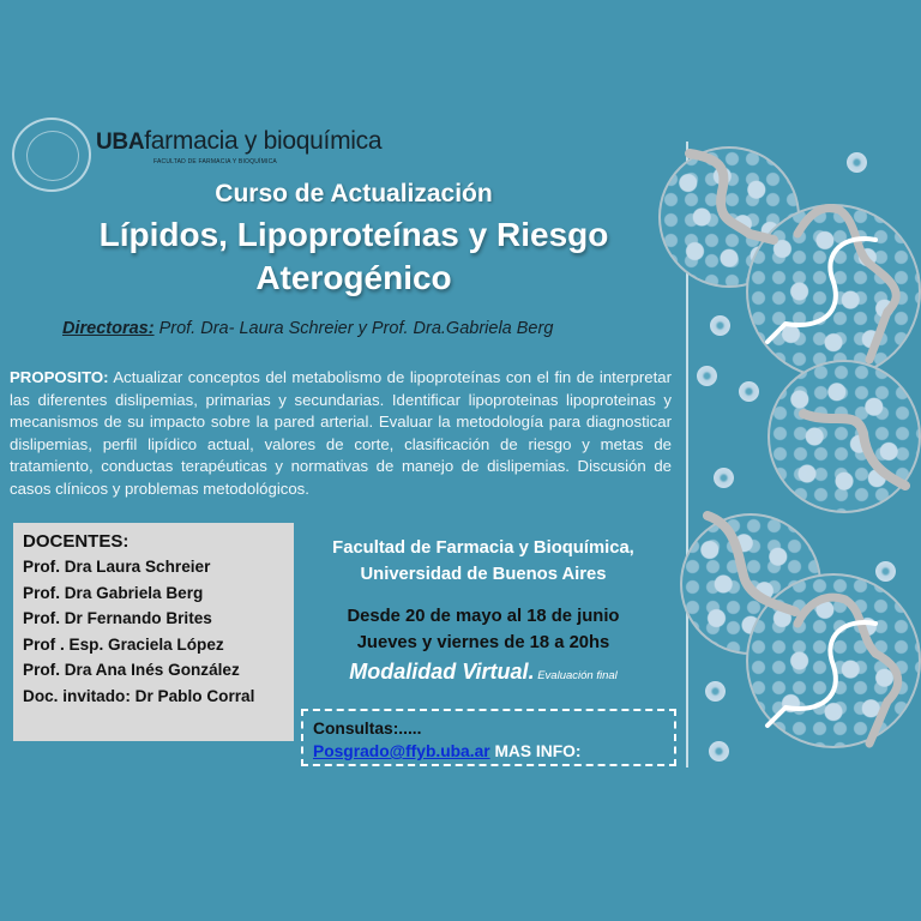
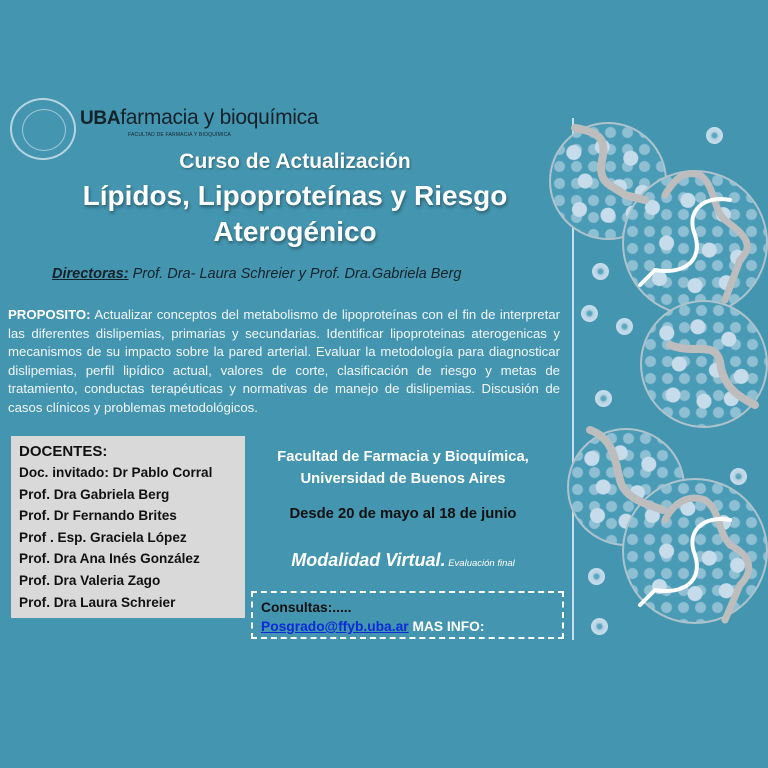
  UBAfarmacia y bioquímica
  Curso de Actualización
  Lípidos, Lipoproteínas y Riesgo
  Aterogénico
  Directoras: Prof. Dra- Laura Schreier y Prof. Dra.Gabriela Berg
- PROPOSITO: Actualizar conceptos del metabolismo de lipoproteínas con el fin de interpretar las diferentes dislipemias, primarias y secundarias. Identificar lipoproteinas lipoproteinas y mecanismos de su impacto sobre la pared arterial. Evaluar la metodología para diagnosticar dislipemias, perfil lipídico actual, valores de corte, clasificación de riesgo y metas de tratamiento, conductas terapéuticas y normativas de manejo de dislipemias. Discusión de casos clínicos y problemas metodológicos.
+ PROPOSITO: Actualizar conceptos del metabolismo de lipoproteínas con el fin de interpretar las diferentes dislipemias, primarias y secundarias. Identificar lipoproteinas aterogenicas y mecanismos de su impacto sobre la pared arterial. Evaluar la metodología para diagnosticar dislipemias, perfil lipídico actual, valores de corte, clasificación de riesgo y metas de tratamiento, conductas terapéuticas y normativas de manejo de dislipemias. Discusión de casos clínicos y problemas metodológicos.
  DOCENTES:
- Prof. Dra Laura Schreier
+ Doc. invitado: Dr Pablo Corral
  Prof. Dra Gabriela Berg
  Prof. Dr Fernando Brites
  Prof . Esp. Graciela López
  Prof. Dra Ana Inés González
+ Prof. Dra Valeria Zago
- Doc. invitado: Dr Pablo Corral
+ Prof. Dra Laura Schreier
  Facultad de Farmacia y Bioquímica,
  Universidad de Buenos Aires
  Desde 20 de mayo al 18 de junio
- Jueves y viernes de 18 a 20hs
  Modalidad Virtual. Evaluación final
  Consultas:.....
  Posgrado@ffyb.uba.ar MAS INFO:
